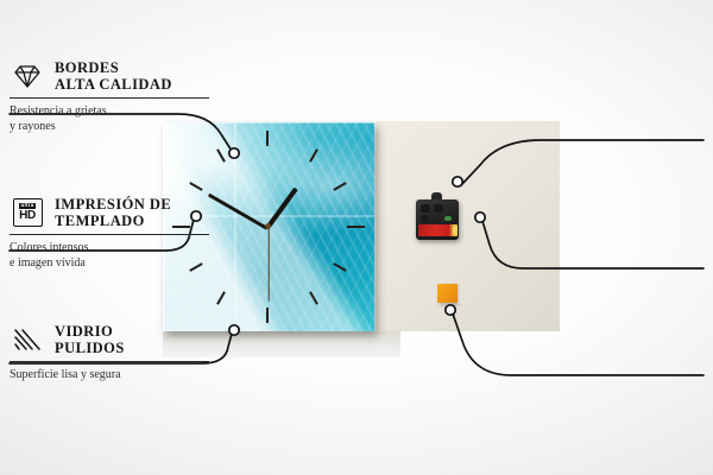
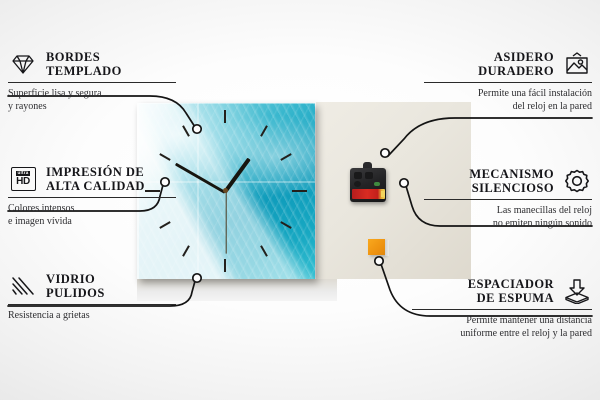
  BORDES
- ALTA CALIDAD
+ TEMPLADO
- Resistencia a grietas
+ Superficie lisa y segura
  y rayones
  HD
  IMPRESIÓN DE
- TEMPLADO
+ ALTA CALIDAD
  Colores intensos
  e imagen vívida
  VIDRIO
  PULIDOS
- Superficie lisa y segura
+ Resistencia a grietas
+ ASIDERO
+ DURADERO
+ Permite una fácil instalación
+ del reloj en la pared
+ MECANISMO
+ SILENCIOSO
+ Las manecillas del reloj
+ no emiten ningún sonido
+ ESPACIADOR
+ DE ESPUMA
+ Permite mantener una distancia
+ uniforme entre el reloj y la pared
